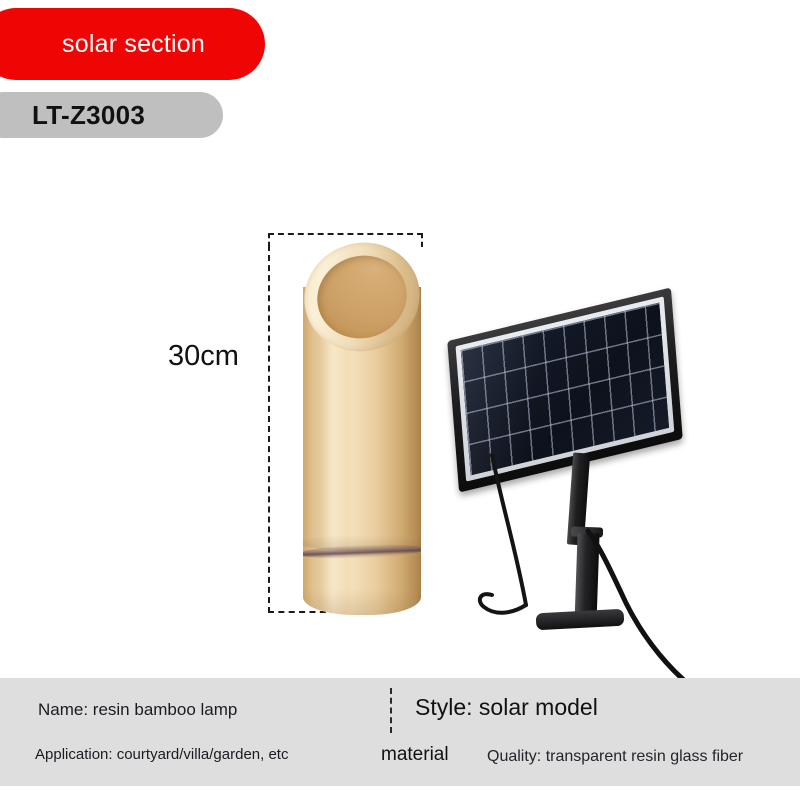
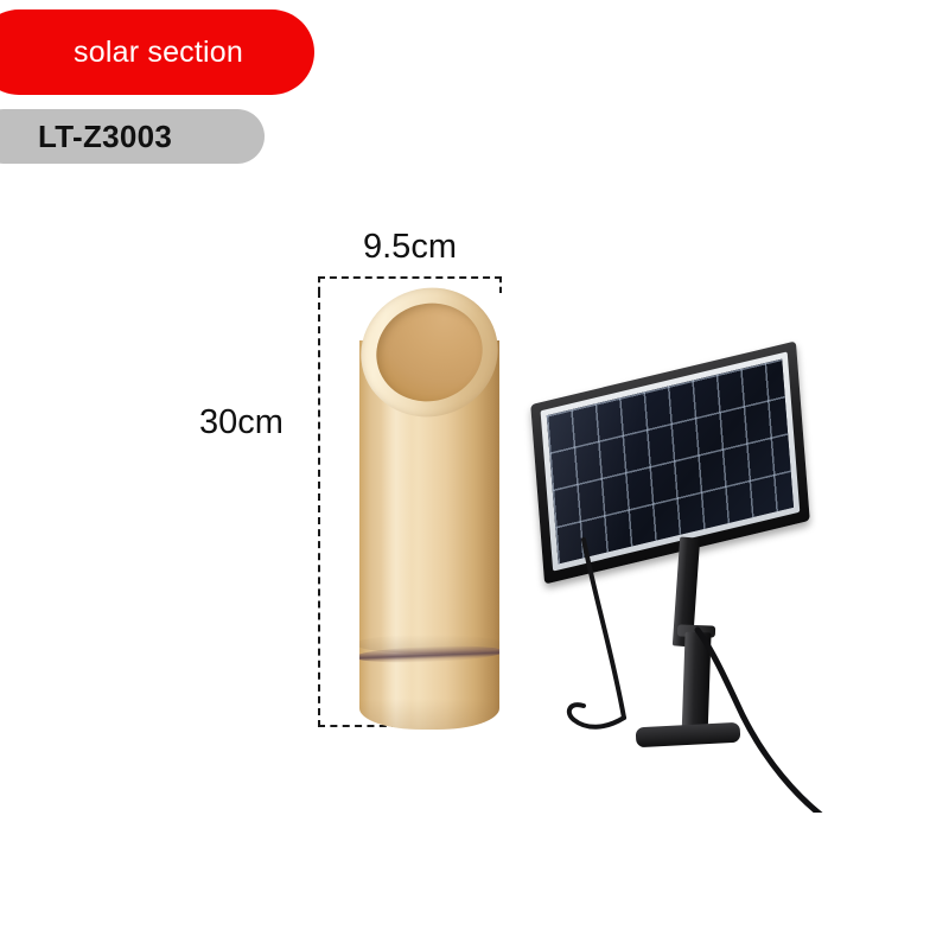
  solar section
  LT-Z3003
+ 9.5cm
  30cm
- Name: resin bamboo lamp
- Application: courtyard/villa/garden, etc
- Style: solar model
- material
- Quality: transparent resin glass fiber
